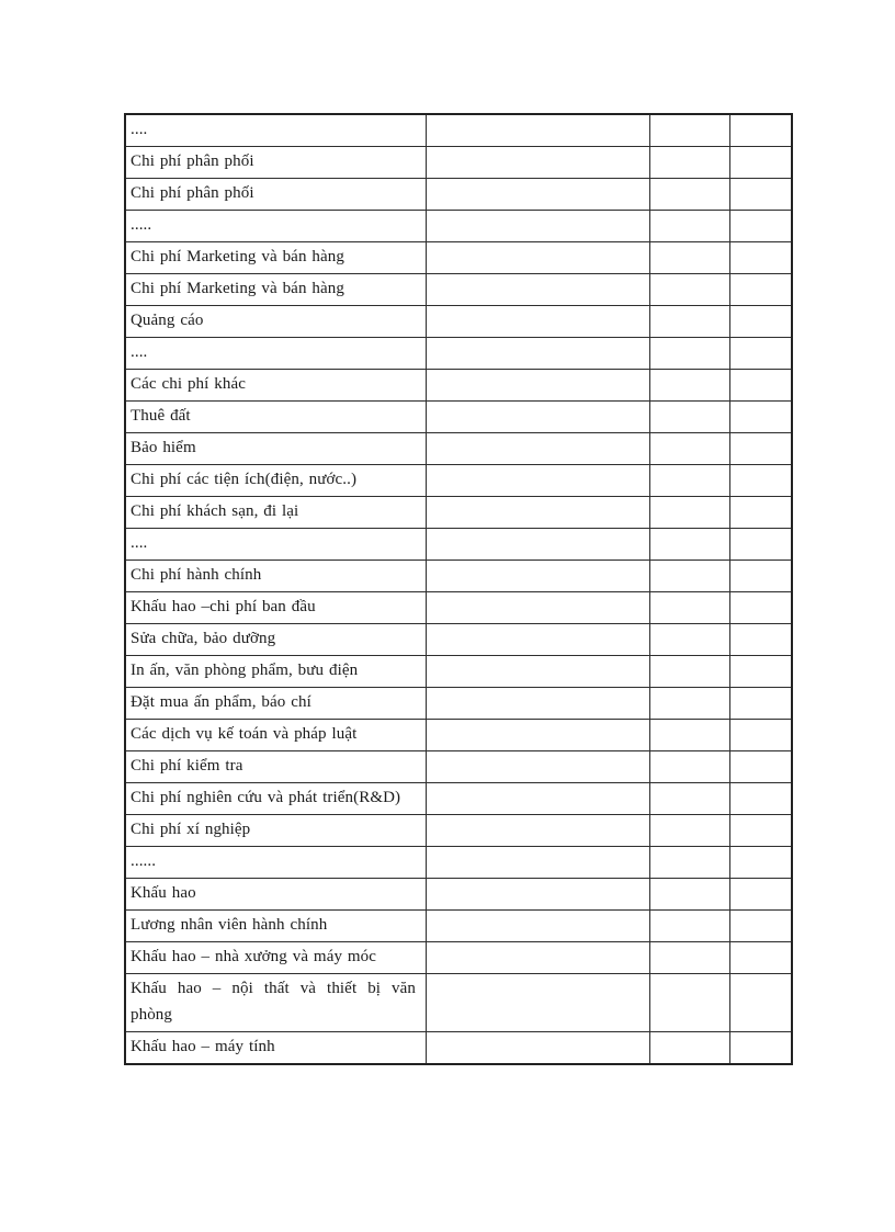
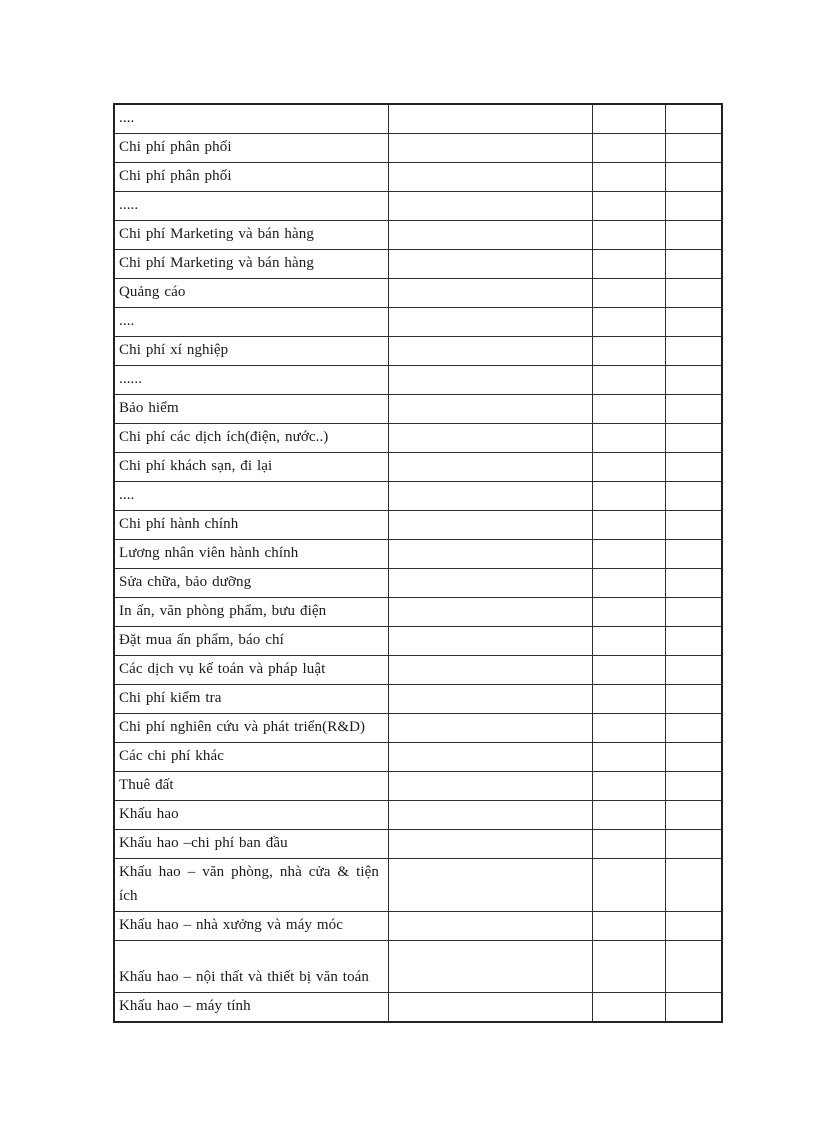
  ....
  Chi phí phân phối
  Chi phí phân phối
  .....
  Chi phí Marketing và bán hàng
  Chi phí Marketing và bán hàng
  Quảng cáo
  ....
- Các chi phí khác
+ Chi phí xí nghiệp
- Thuê đất
+ ......
  Bảo hiểm
- Chi phí các tiện ích(điện, nước..)
+ Chi phí các dịch ích(điện, nước..)
  Chi phí khách sạn, đi lại
  ....
  Chi phí hành chính
- Khấu hao –chi phí ban đầu
+ Lương nhân viên hành chính
  Sửa chữa, bảo dưỡng
  In ấn, văn phòng phẩm, bưu điện
  Đặt mua ấn phẩm, báo chí
  Các dịch vụ kế toán và pháp luật
  Chi phí kiểm tra
  Chi phí nghiên cứu và phát triển(R&D)
- Chi phí xí nghiệp
+ Các chi phí khác
- ......
+ Thuê đất
  Khấu hao
- Lương nhân viên hành chính
+ Khấu hao –chi phí ban đầu
+ Khấu hao – văn phòng, nhà cửa & tiện ích
  Khấu hao – nhà xưởng và máy móc
- Khấu hao – nội thất và thiết bị văn phòng
+ Khấu hao – nội thất và thiết bị văn toán
  Khấu hao – máy tính
